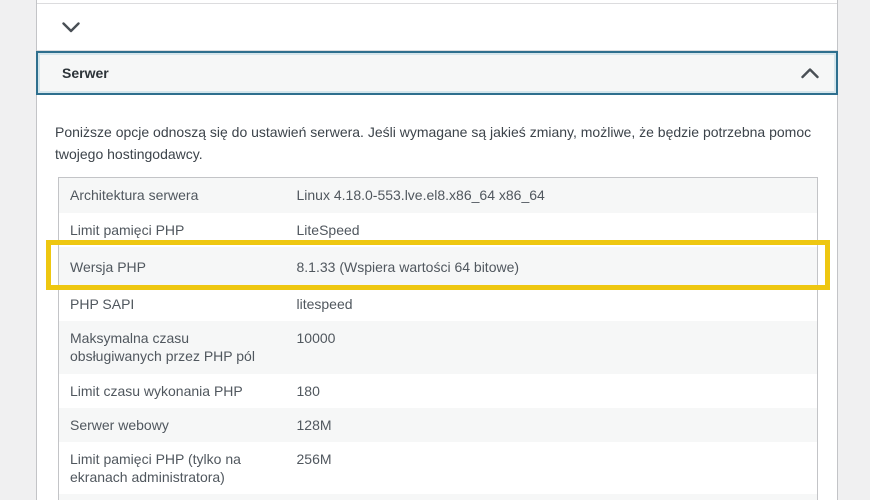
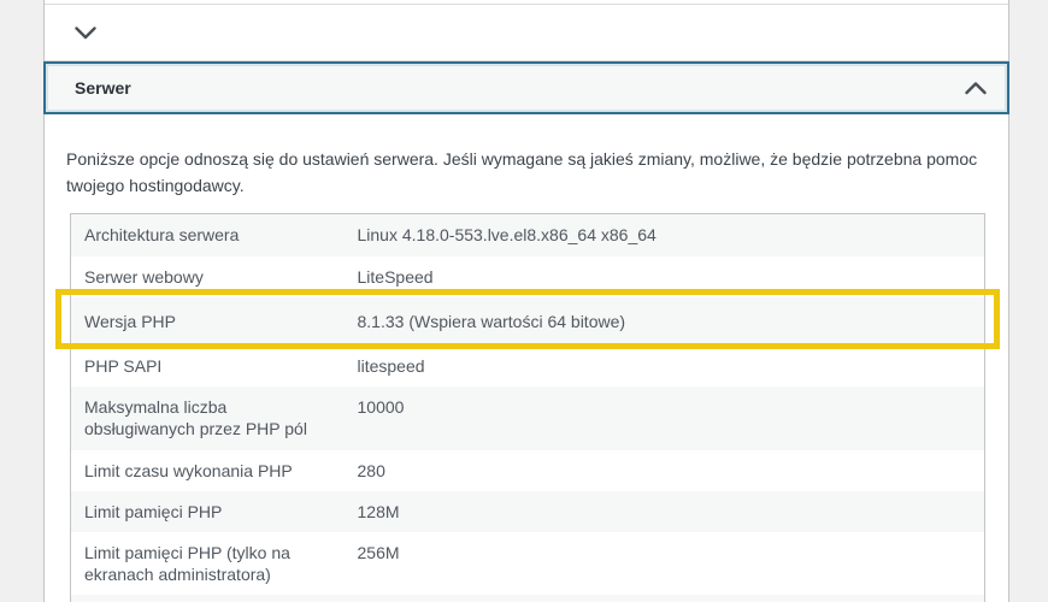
  Serwer
  Poniższe opcje odnoszą się do ustawień serwera. Jeśli wymagane są jakieś zmiany, możliwe, że będzie potrzebna pomoc twojego hostingodawcy.
  Architektura serwera	Linux 4.18.0-553.lve.el8.x86_64 x86_64
- Limit pamięci PHP	LiteSpeed
+ Serwer webowy	LiteSpeed
  Wersja PHP	8.1.33 (Wspiera wartości 64 bitowe)
  PHP SAPI	litespeed
- Maksymalna czasu obsługiwanych przez PHP pól	10000
+ Maksymalna liczba obsługiwanych przez PHP pól	10000
- Limit czasu wykonania PHP	180
+ Limit czasu wykonania PHP	280
- Serwer webowy	128M
+ Limit pamięci PHP	128M
  Limit pamięci PHP (tylko na ekranach administratora)	256M
